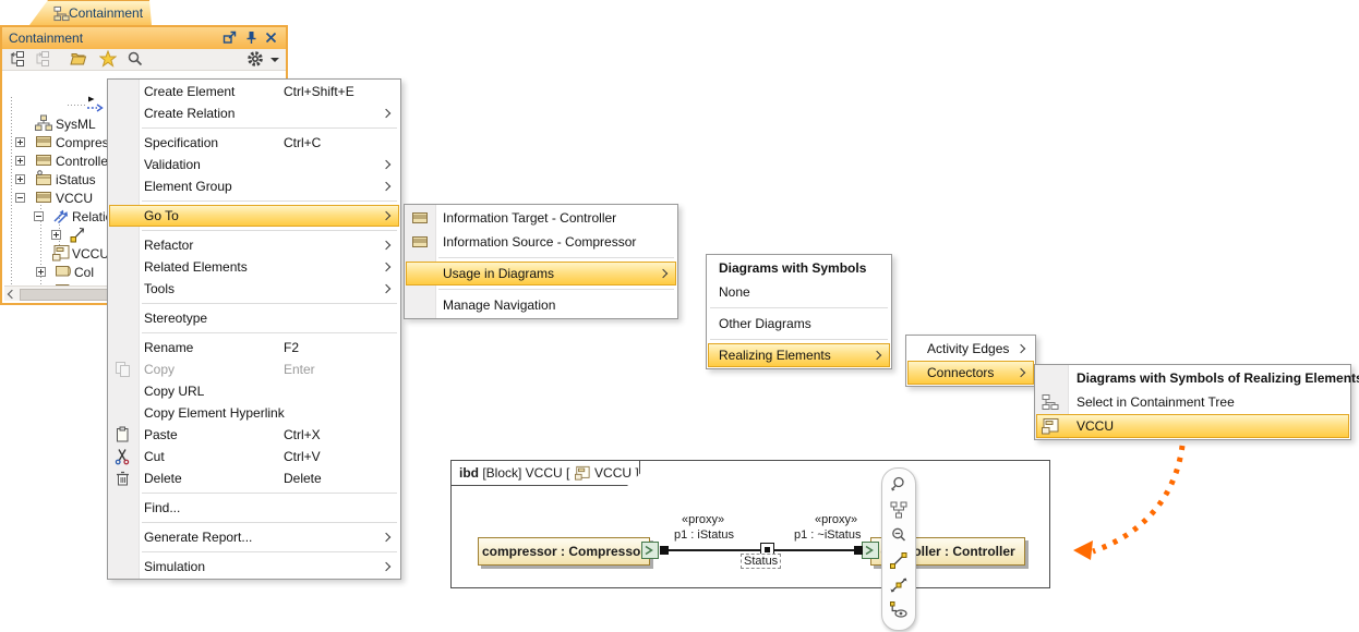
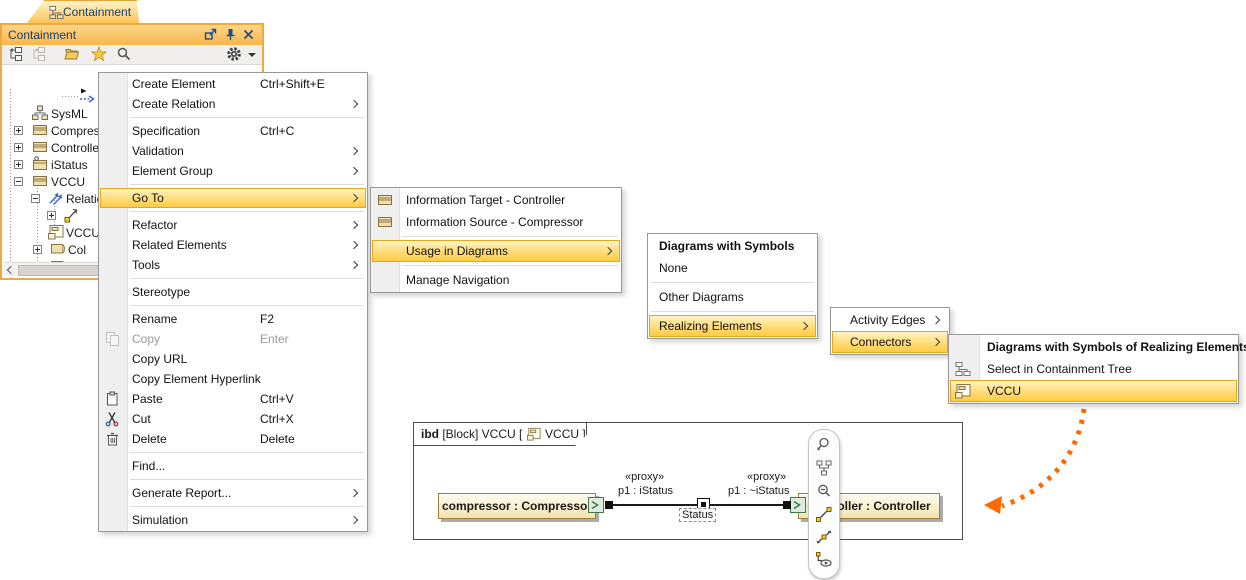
  Containment
  Containment
  SysML
  Compres
  Controlle
  iStatus
  VCCU
  VCCU
  Col
  Create Element
  Ctrl+Shift+E
  Create Relation
  Specification
  Ctrl+C
  Validation
  Element Group
  Go To
  Refactor
  Related Elements
  Tools
  Stereotype
  Rename
  F2
  Copy
  Enter
  Copy URL
  Copy Element Hyperlink
  Paste
- Ctrl+X
+ Ctrl+V
  Cut
- Ctrl+V
+ Ctrl+X
  Delete
  Delete
  Find...
  Generate Report...
  Simulation
  Information Target - Controller
  Information Source - Compressor
  Usage in Diagrams
  Manage Navigation
  Diagrams with Symbols
  None
  Other Diagrams
  Realizing Elements
  Activity Edges
  Connectors
  Diagrams with Symbols of Realizing Element
  Select in Containment Tree
  VCCU
  ibd
  [Block] VCCU [
  VCCU ]
  compressor : Compresso
  oller : Controller
  «proxy»
  p1 : iStatus
  «proxy»
  p1 : ~iStatus
  Status
